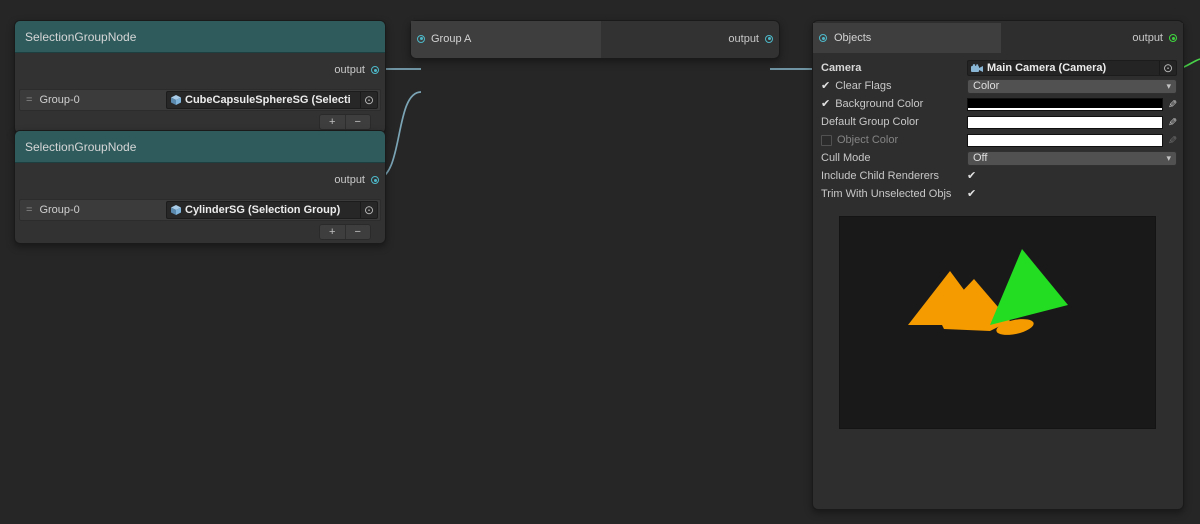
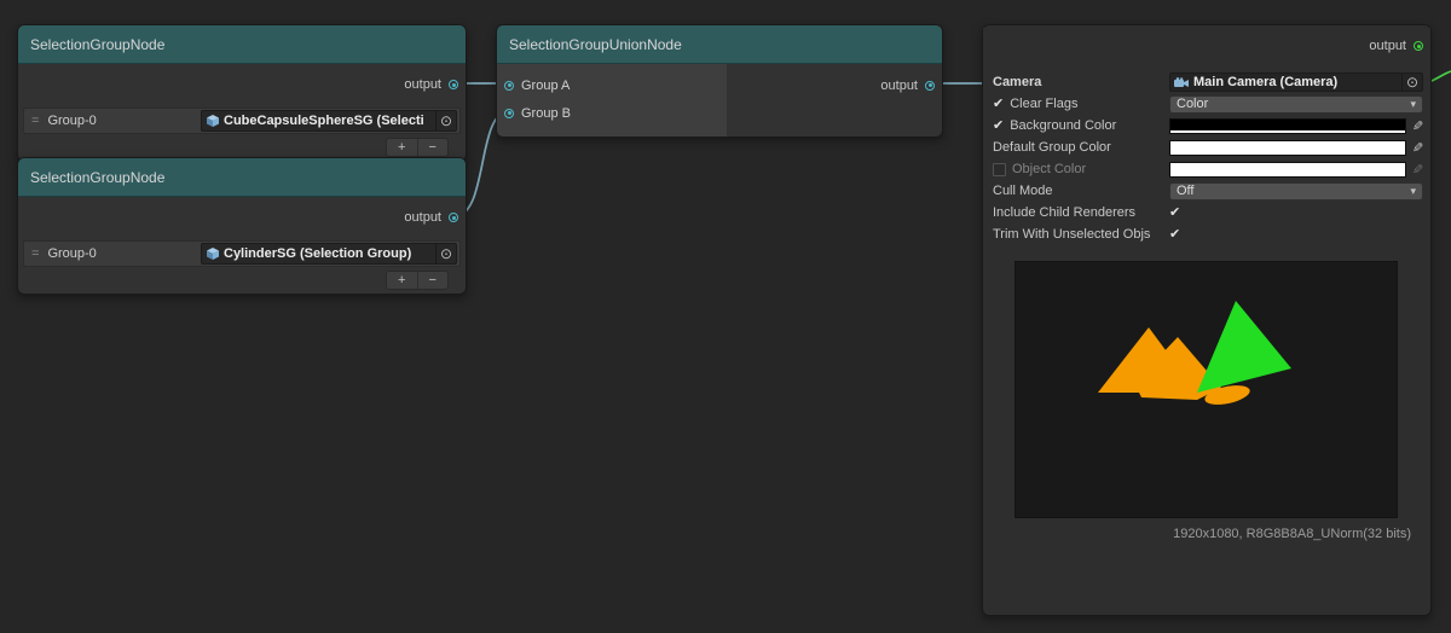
  SelectionGroupNode
  output
  =
  Group-0
  CubeCapsuleSphereSG (Selecti
  ⊙
  +
  −
  SelectionGroupNode
  output
  =
  Group-0
  CylinderSG (Selection Group)
  ⊙
  +
  −
+ SelectionGroupUnionNode
  Group A
+ Group B
  output
- Objects
  output
  Camera
  Main Camera (Camera)
  ⊙
  ✔
  Clear Flags
  Color
  ▾
  ✔
  Background Color
  Default Group Color
  Object Color
  Cull Mode
  Off
  ▾
  Include Child Renderers
  ✔
  Trim With Unselected Objs
  ✔
+ 1920x1080, R8G8B8A8_UNorm(32 bits)
